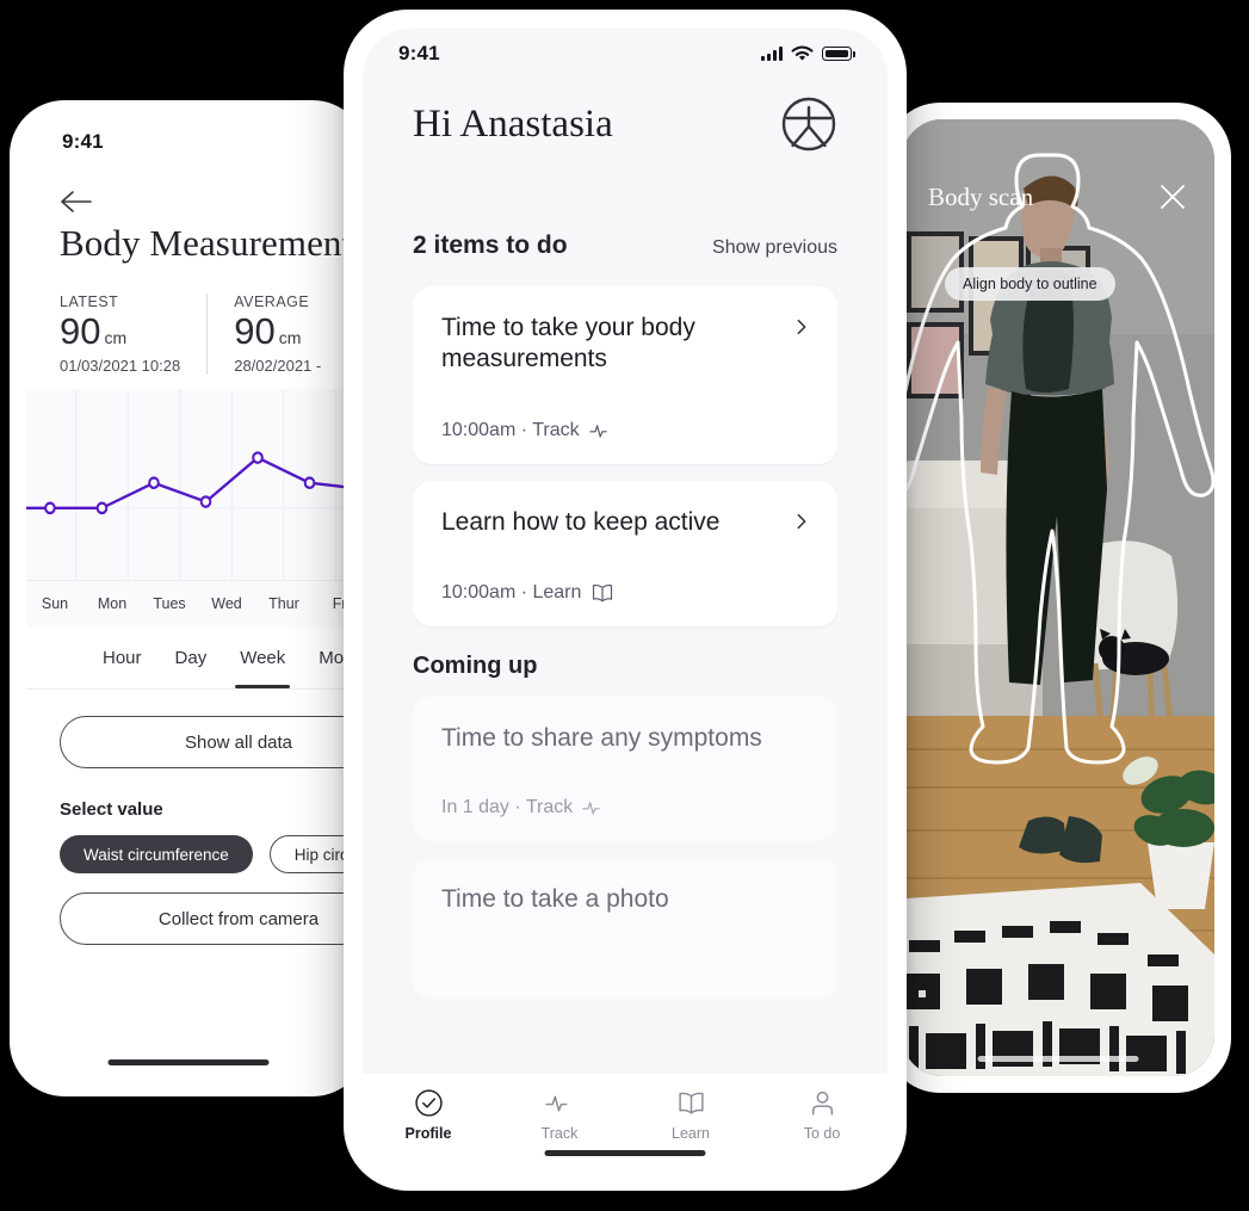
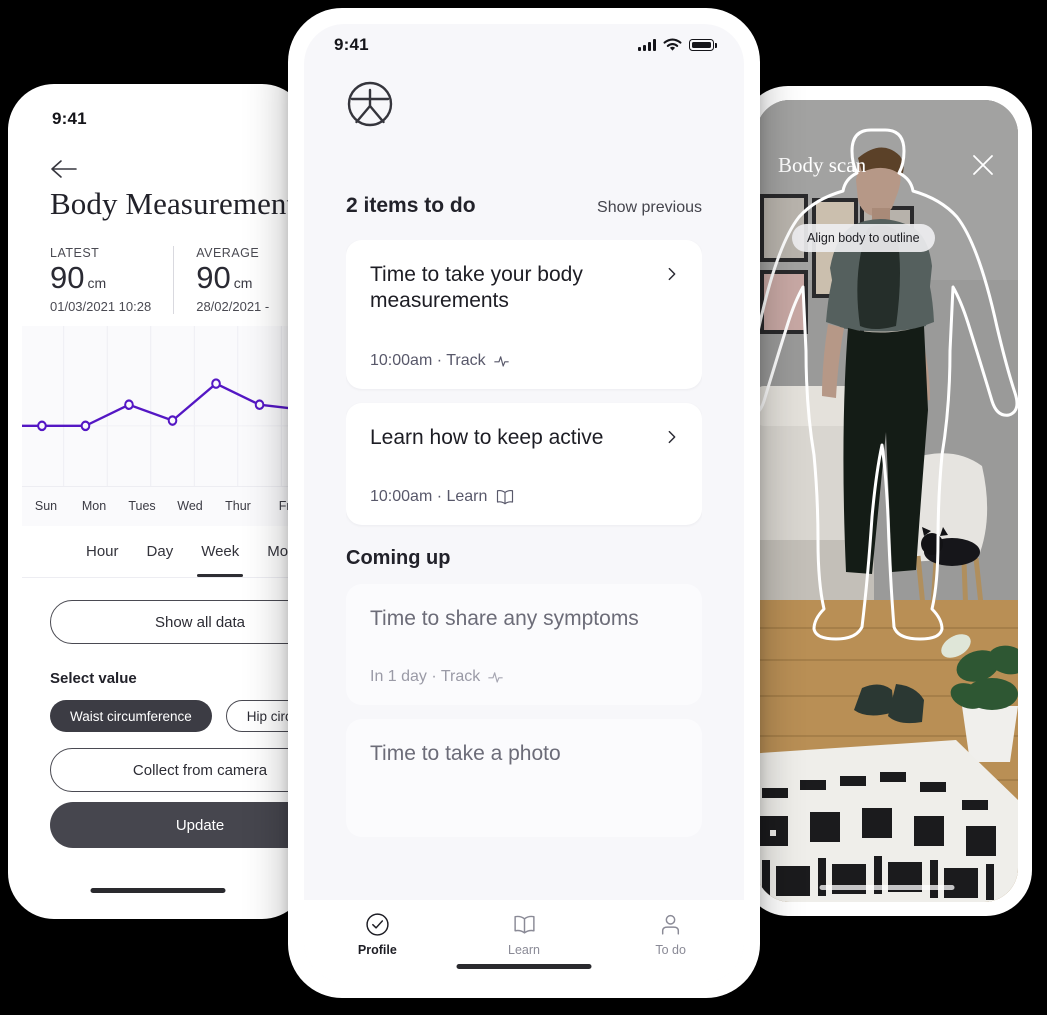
  9:41
  Body Measuremen
  LATEST
  90 cm
  01/03/2021 10:28
  AVERAGE
  90 cm
  28/02/2021 -
  Sun
  Mon
  Tues
  Wed
  Thur
  Hour
  Day
  Week
  Show all data
  Select value
  Waist circumference
  Collect from camera
+ Update
  Body scan
  Align body to outline
  9:41
- Hi Anastasia
  2 items to do
  Show previous
  Time to take your body measurements
  10:00am · Track
  Learn how to keep active
  10:00am · Learn
  Coming up
  Time to share any symptoms
  In 1 day · Track
  Time to take a photo
  Profile
- Track
  Learn
  To do
